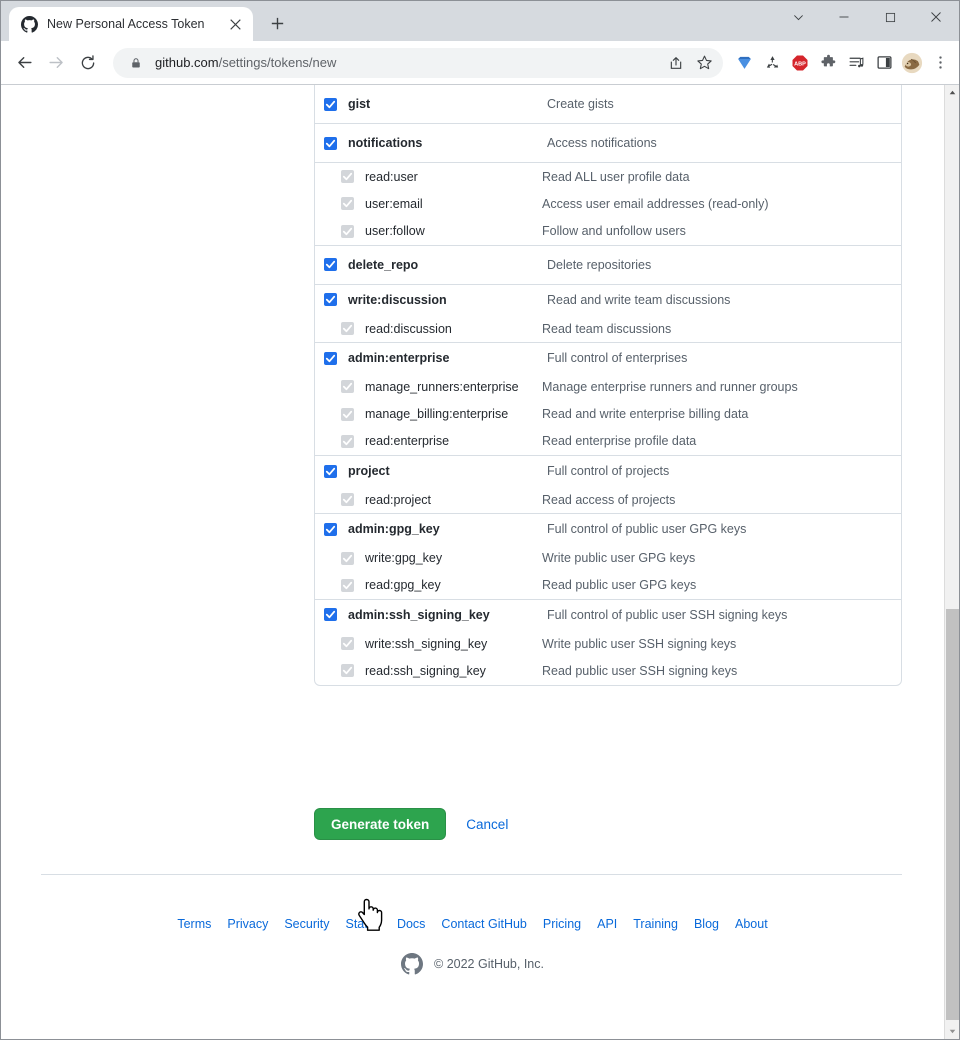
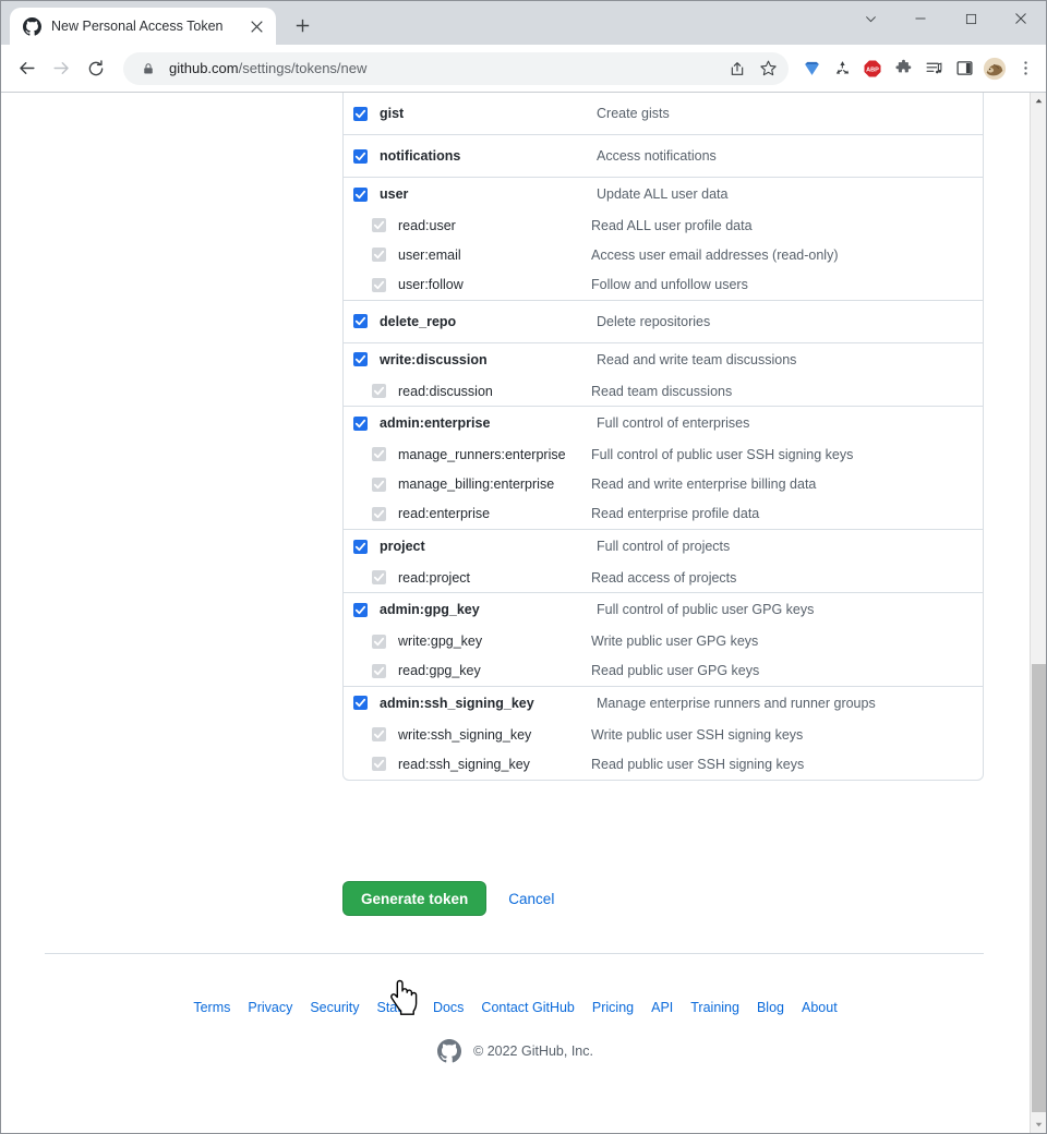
  New Personal Access Token
  github.com/settings/tokens/new
  gist
  Create gists
  notifications
  Access notifications
+ user
+ Update ALL user data
  read:user
  Read ALL user profile data
  user:email
  Access user email addresses (read-only)
  user:follow
  Follow and unfollow users
  delete_repo
  Delete repositories
  write:discussion
  Read and write team discussions
  read:discussion
  Read team discussions
  admin:enterprise
  Full control of enterprises
  manage_runners:enterprise
- Manage enterprise runners and runner groups
+ Full control of public user SSH signing keys
  manage_billing:enterprise
  Read and write enterprise billing data
  read:enterprise
  Read enterprise profile data
  project
  Full control of projects
  read:project
  Read access of projects
  admin:gpg_key
  Full control of public user GPG keys
  write:gpg_key
  Write public user GPG keys
  read:gpg_key
  Read public user GPG keys
  admin:ssh_signing_key
- Full control of public user SSH signing keys
+ Manage enterprise runners and runner groups
  write:ssh_signing_key
  Write public user SSH signing keys
  read:ssh_signing_key
  Read public user SSH signing keys
  Generate token
  Cancel
  Terms
  Privacy
  Security
  Docs
  Contact GitHub
  Pricing
  API
  Training
  Blog
  About
  © 2022 GitHub, Inc.
